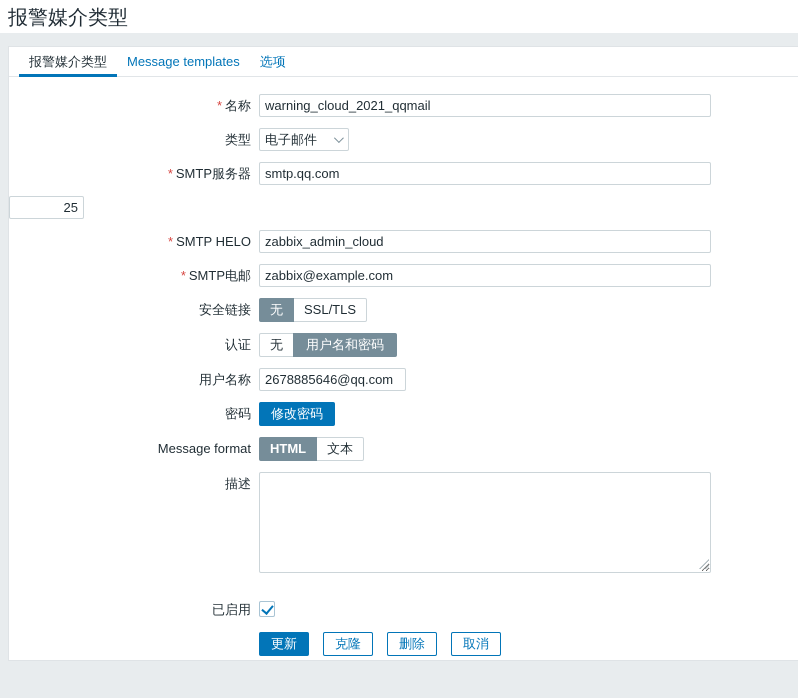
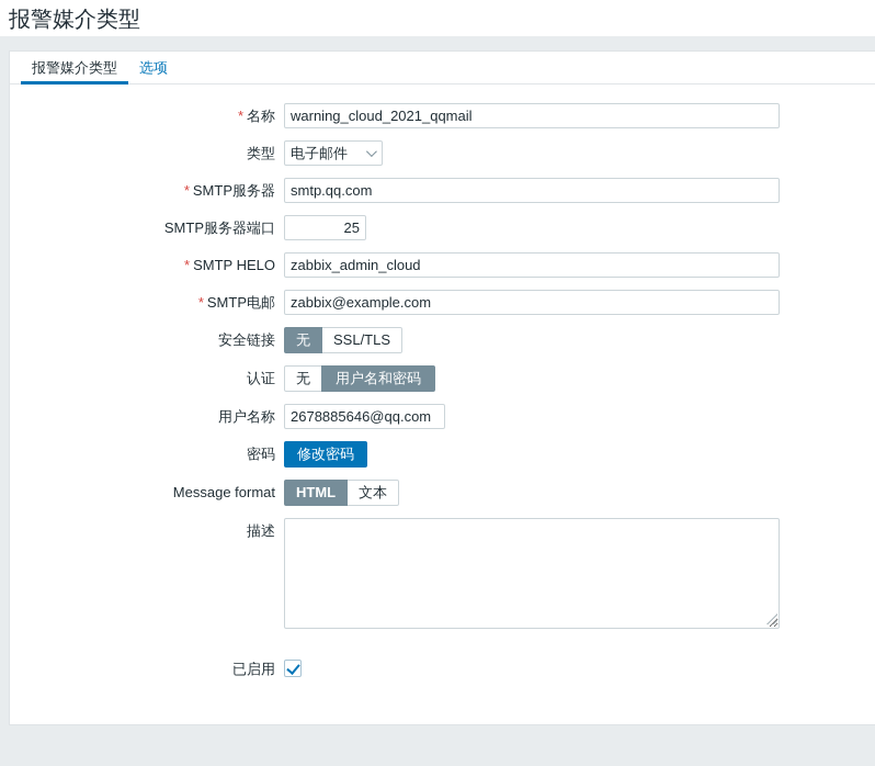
  报警媒介类型
  报警媒介类型
- Message templates
  选项
  * 名称
  warning_cloud_2021_qqmail
  类型
  电子邮件
  * SMTP服务器
  smtp.qq.com
+ SMTP服务器端口
  25
  * SMTP HELO
  zabbix_admin_cloud
  * SMTP电邮
  zabbix@example.com
  安全链接
  无
  SSL/TLS
  认证
  无
  用户名和密码
  用户名称
  2678885646@qq.com
  密码
  修改密码
  Message format
  HTML
  文本
  描述
  已启用
- 更新
- 克隆
- 删除
- 取消
